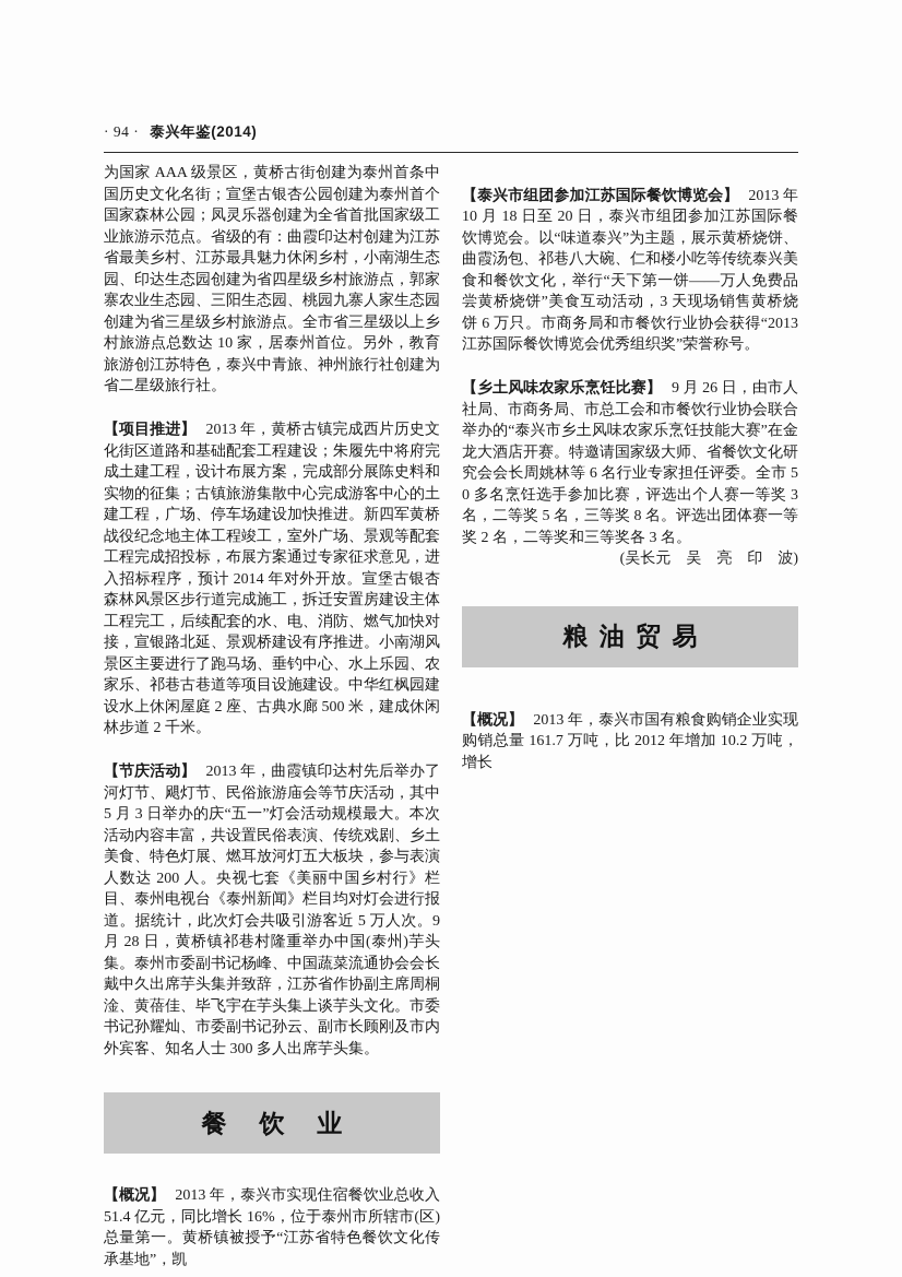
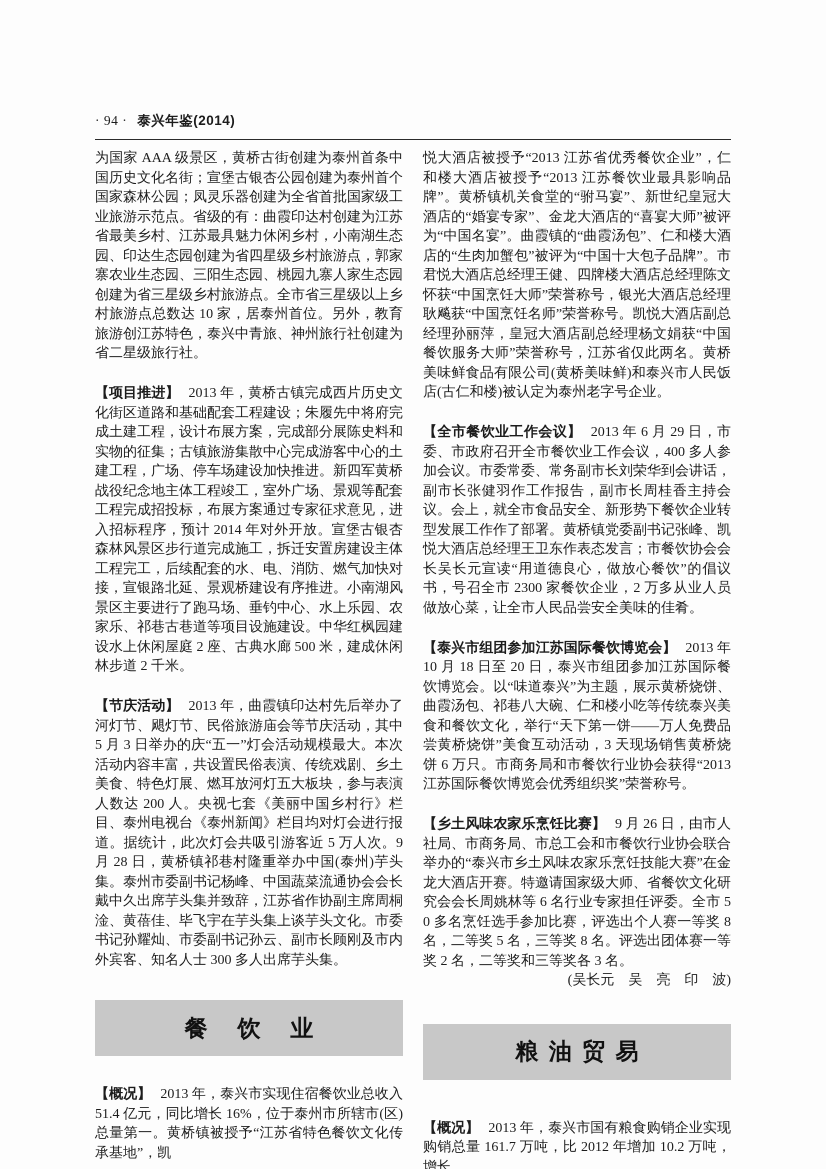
  · 94 ·
  泰兴年鉴(2014)
  为国家 AAA 级景区，黄桥古街创建为泰州首条中国历史文化名街；宣堡古银杏公园创建为泰州首个国家森林公园；凤灵乐器创建为全省首批国家级工业旅游示范点。省级的有：曲霞印达村创建为江苏省最美乡村、江苏最具魅力休闲乡村，小南湖生态园、印达生态园创建为省四星级乡村旅游点，郭家寨农业生态园、三阳生态园、桃园九寨人家生态园创建为省三星级乡村旅游点。全市省三星级以上乡村旅游点总数达 10 家，居泰州首位。另外，教育旅游创江苏特色，泰兴中青旅、神州旅行社创建为省二星级旅行社。
  【项目推进】 2013 年，黄桥古镇完成西片历史文化街区道路和基础配套工程建设；朱履先中将府完成土建工程，设计布展方案，完成部分展陈史料和实物的征集；古镇旅游集散中心完成游客中心的土建工程，广场、停车场建设加快推进。新四军黄桥战役纪念地主体工程竣工，室外广场、景观等配套工程完成招投标，布展方案通过专家征求意见，进入招标程序，预计 2014 年对外开放。宣堡古银杏森林风景区步行道完成施工，拆迁安置房建设主体工程完工，后续配套的水、电、消防、燃气加快对接，宣银路北延、景观桥建设有序推进。小南湖风景区主要进行了跑马场、垂钓中心、水上乐园、农家乐、祁巷古巷道等项目设施建设。中华红枫园建设水上休闲屋庭 2 座、古典水廊 500 米，建成休闲林步道 2 千米。
  【节庆活动】 2013 年，曲霞镇印达村先后举办了河灯节、飓灯节、民俗旅游庙会等节庆活动，其中 5 月 3 日举办的庆“五一”灯会活动规模最大。本次活动内容丰富，共设置民俗表演、传统戏剧、乡土美食、特色灯展、燃耳放河灯五大板块，参与表演人数达 200 人。央视七套《美丽中国乡村行》栏目、泰州电视台《泰州新闻》栏目均对灯会进行报道。据统计，此次灯会共吸引游客近 5 万人次。9 月 28 日，黄桥镇祁巷村隆重举办中国(泰州)芋头集。泰州市委副书记杨峰、中国蔬菜流通协会会长戴中久出席芋头集并致辞，江苏省作协副主席周桐淦、黄蓓佳、毕飞宇在芋头集上谈芋头文化。市委书记孙耀灿、市委副书记孙云、副市长顾刚及市内外宾客、知名人士 300 多人出席芋头集。
  餐饮业
  【概况】 2013 年，泰兴市实现住宿餐饮业总收入 51.4 亿元，同比增长 16%，位于泰州市所辖市(区)总量第一。黄桥镇被授予“江苏省特色餐饮文化传承基地”，凯
+ 悦大酒店被授予“2013 江苏省优秀餐饮企业”，仁和楼大酒店被授予“2013 江苏餐饮业最具影响品牌”。黄桥镇机关食堂的“驸马宴”、新世纪皇冠大酒店的“婚宴专家”、金龙大酒店的“喜宴大师”被评为“中国名宴”。曲霞镇的“曲霞汤包”、仁和楼大酒店的“生肉加蟹包”被评为“中国十大包子品牌”。市君悦大酒店总经理王健、四牌楼大酒店总经理陈文怀获“中国烹饪大师”荣誉称号，银光大酒店总经理耿飚获“中国烹饪名师”荣誉称号。凯悦大酒店副总经理孙丽萍，皇冠大酒店副总经理杨文娟获“中国餐饮服务大师”荣誉称号，江苏省仅此两名。黄桥美味鲜食品有限公司(黄桥美味鲜)和泰兴市人民饭店(古仁和楼)被认定为泰州老字号企业。
+ 【全市餐饮业工作会议】 2013 年 6 月 29 日，市委、市政府召开全市餐饮业工作会议，400 多人参加会议。市委常委、常务副市长刘荣华到会讲话，副市长张健羽作工作报告，副市长周桂香主持会议。会上，就全市食品安全、新形势下餐饮企业转型发展工作作了部署。黄桥镇党委副书记张峰、凯悦大酒店总经理王卫东作表态发言；市餐饮协会会长吴长元宣读“用道德良心，做放心餐饮”的倡议书，号召全市 2300 家餐饮企业，2 万多从业人员做放心菜，让全市人民品尝安全美味的佳肴。
  【泰兴市组团参加江苏国际餐饮博览会】 2013 年 10 月 18 日至 20 日，泰兴市组团参加江苏国际餐饮博览会。以“味道泰兴”为主题，展示黄桥烧饼、曲霞汤包、祁巷八大碗、仁和楼小吃等传统泰兴美食和餐饮文化，举行“天下第一饼——万人免费品尝黄桥烧饼”美食互动活动，3 天现场销售黄桥烧饼 6 万只。市商务局和市餐饮行业协会获得“2013 江苏国际餐饮博览会优秀组织奖”荣誉称号。
- 【乡土风味农家乐烹饪比赛】 9 月 26 日，由市人社局、市商务局、市总工会和市餐饮行业协会联合举办的“泰兴市乡土风味农家乐烹饪技能大赛”在金龙大酒店开赛。特邀请国家级大师、省餐饮文化研究会会长周姚林等 6 名行业专家担任评委。全市 50 多名烹饪选手参加比赛，评选出个人赛一等奖 3 名，二等奖 5 名，三等奖 8 名。评选出团体赛一等奖 2 名，二等奖和三等奖各 3 名。
+ 【乡土风味农家乐烹饪比赛】 9 月 26 日，由市人社局、市商务局、市总工会和市餐饮行业协会联合举办的“泰兴市乡土风味农家乐烹饪技能大赛”在金龙大酒店开赛。特邀请国家级大师、省餐饮文化研究会会长周姚林等 6 名行业专家担任评委。全市 50 多名烹饪选手参加比赛，评选出个人赛一等奖 8 名，二等奖 5 名，三等奖 8 名。评选出团体赛一等奖 2 名，二等奖和三等奖各 3 名。
  (吴长元 吴 亮 印 波)
  粮油贸易
  【概况】 2013 年，泰兴市国有粮食购销企业实现购销总量 161.7 万吨，比 2012 年增加 10.2 万吨，增长
